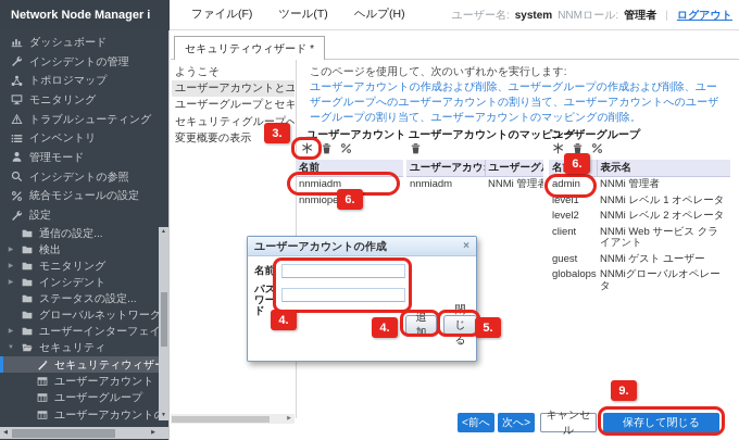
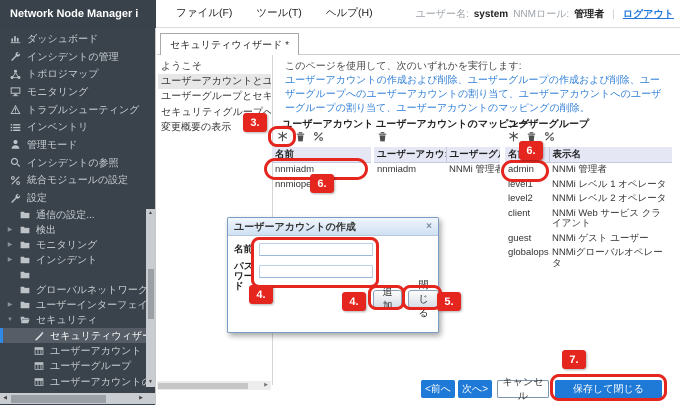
  ファイル(F)
  ツール(T)
  ヘルプ(H)
  ユーザー名:
  system
  NNMロール:
  管理者
  |
  ログアウト
  Network Node Manager i
  ダッシュボード
  インシデントの管理
  トポロジマップ
  モニタリング
  トラブルシューティング
  インベントリ
  管理モード
  インシデントの参照
  統合モジュールの設定
  設定
  通信の設定...
  検出
  モニタリング
  インシデント
- ステータスの設定...
  ユーザーインターフェイ
  セキュリティ
  セキュリティウィザ
  ユーザーアカウント
  ユーザーグループ
  セキュリティウィザード *
  ようこそ
  ユーザーアカウントとユ
  変更概要の表示
  このページを使用して、次のいずれかを実行します:
  ユーザーアカウントの作成および削除、ユーザーグループの作成および削除、ユーザーグループへのユーザーアカウントの割り当て、ユーザーアカウントへのユーザーグループの割り当て、ユーザーアカウントのマッピングの削除。
  ユーザーアカウント
  名前
  nnmiadm
  nnmiope
  ユーザーアカウントのマッピング
  ユーザーアカウ	ユーザーグ
  nnmiadm	NNMi 管理者
  ユーザーグループ
  名	表示名
  admin	NNMi 管理者
  level1	NNMi レベル 1 オペレータ
  level2	NNMi レベル 2 オペレータ
  client	NNMi Web サービス クライアント
  guest	NNMi ゲスト ユーザー
  globalops	NNMiグローバルオペレータ
  <前へ
  次へ>
  キャンセル
  保存して閉じる
  ユーザーアカウントの作成
  ×
  名前
  パスワード
  追加
  3.
  6.
  6.
  4.
  4.
  5.
- 9.
+ 7.
